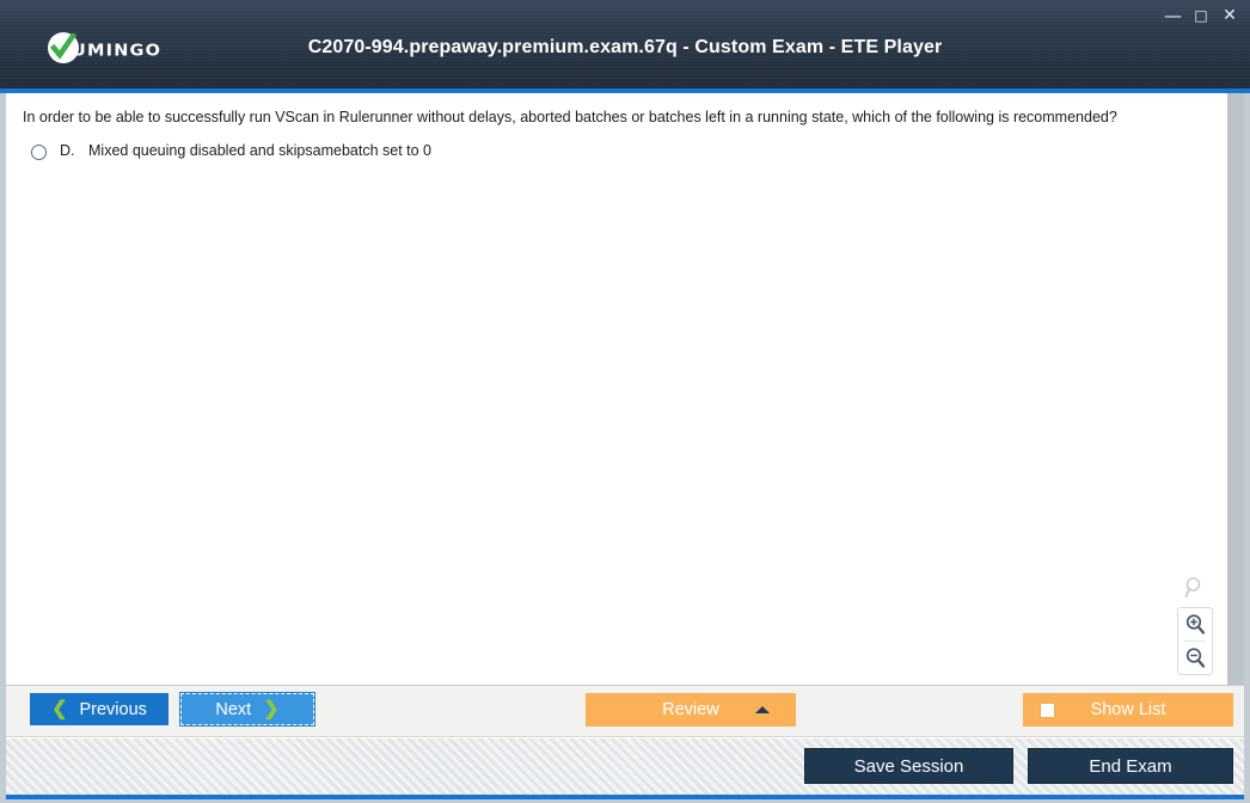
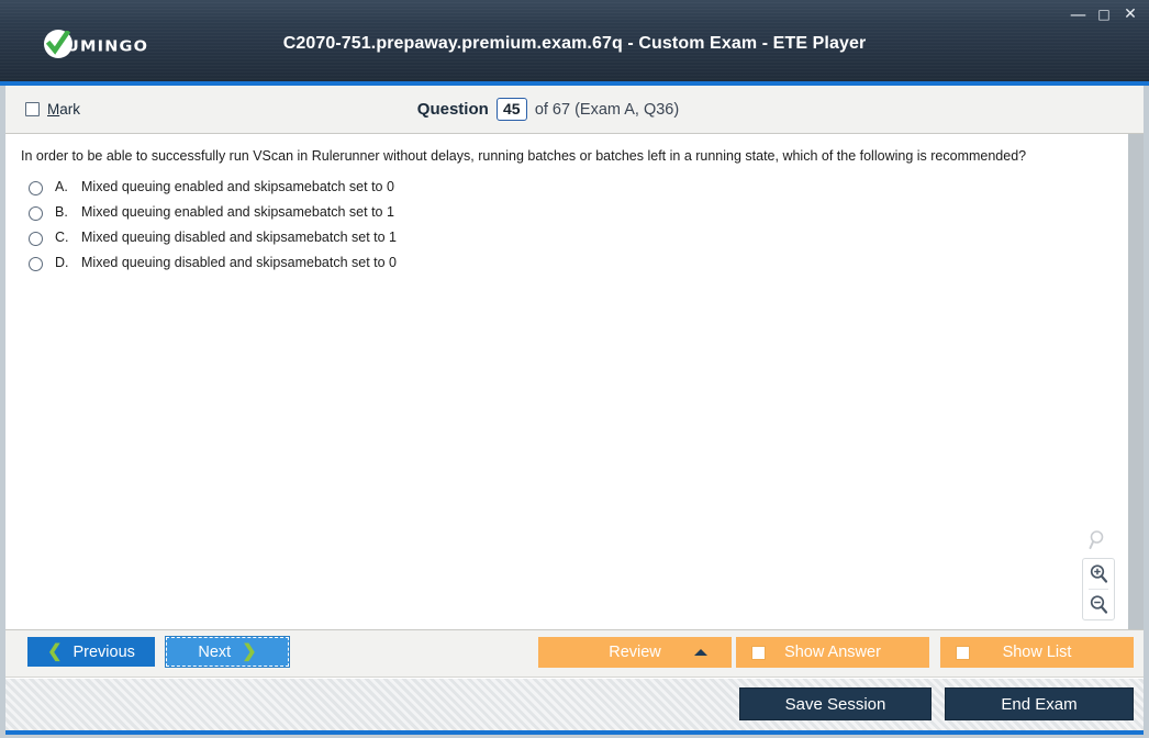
  UMINGO
- C2070-994.prepaway.premium.exam.67q - Custom Exam - ETE Player
+ C2070-751.prepaway.premium.exam.67q - Custom Exam - ETE Player
  —
  □
  ✕
+ Mark
+ Question
+ 45
+ of 67 (Exam A, Q36)
- In order to be able to successfully run VScan in Rulerunner without delays, aborted batches or batches left in a running state, which of the following is recommended?
+ In order to be able to successfully run VScan in Rulerunner without delays, running batches or batches left in a running state, which of the following is recommended?
+ A.
+ Mixed queuing enabled and skipsamebatch set to 0
+ B.
+ Mixed queuing enabled and skipsamebatch set to 1
+ C.
+ Mixed queuing disabled and skipsamebatch set to 1
  D.
  Mixed queuing disabled and skipsamebatch set to 0
  ❮
  Previous
  Next
  ❯
  Review
+ Show Answer
  Show List
  Save Session
  End Exam
